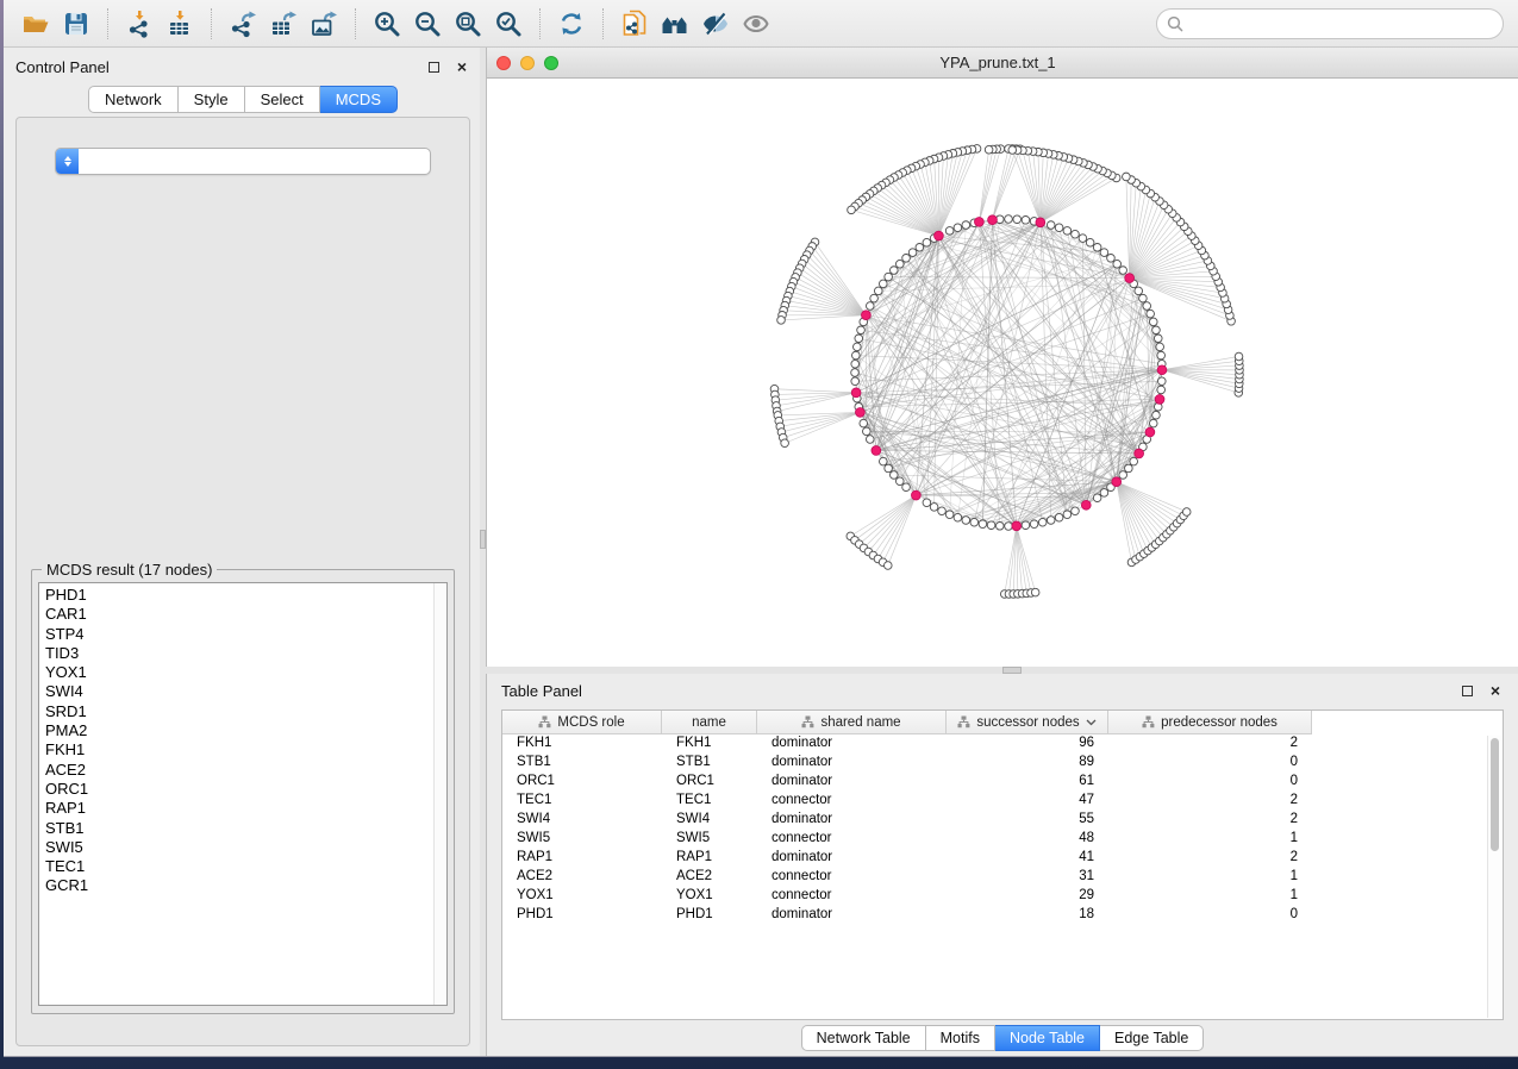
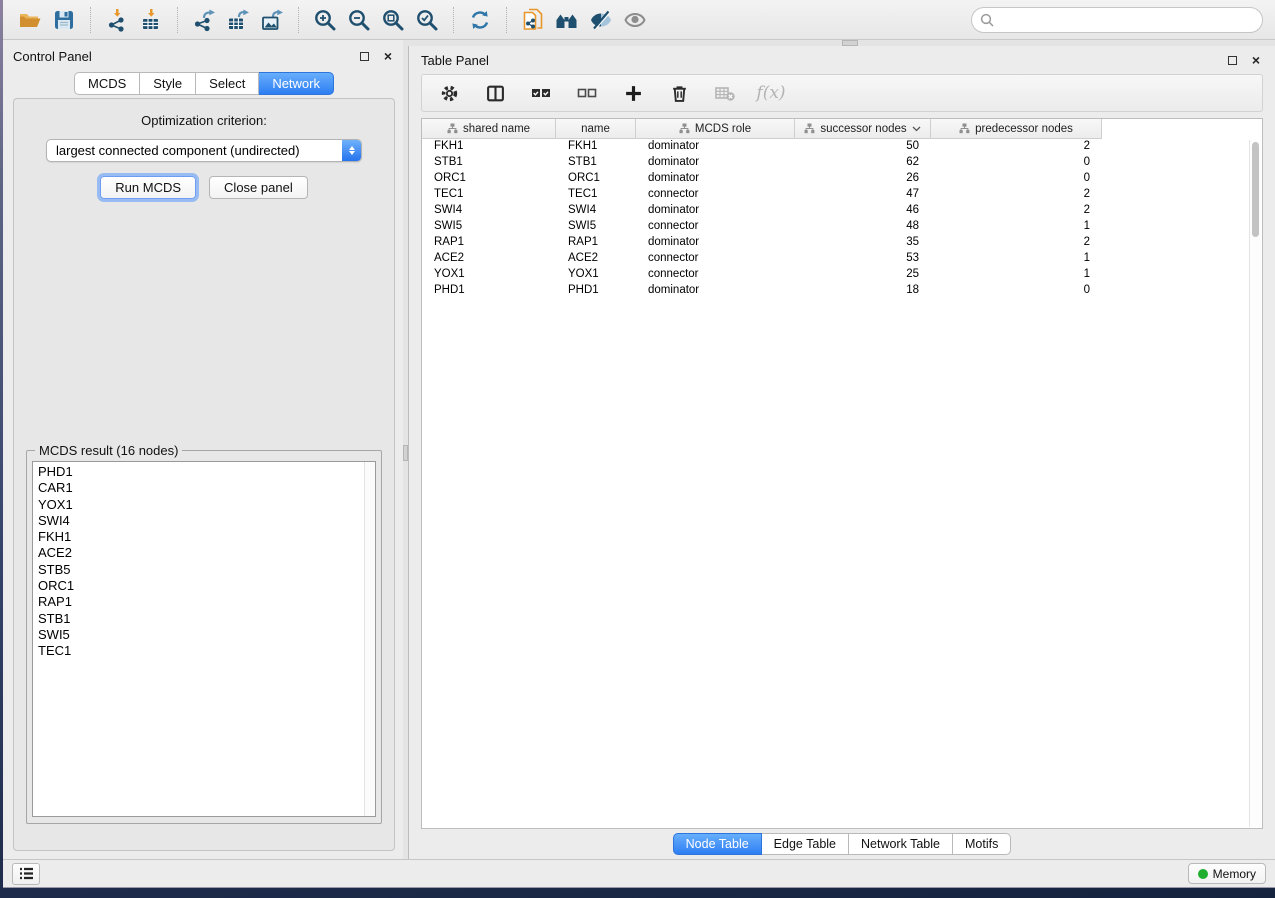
  Control Panel
  ×
- Network
+ MCDS
  Style
  Select
- MCDS
+ Network
+ Optimization criterion:
+ largest connected component (undirected)
+ Run MCDS
+ Close panel
- MCDS result (17 nodes)
+ MCDS result (16 nodes)
  PHD1
  CAR1
- STP4
- TID3
  YOX1
  SWI4
- SRD1
- PMA2
  FKH1
  ACE2
+ STB5
  ORC1
  RAP1
  STB1
  SWI5
  TEC1
- GCR1
- YPA_prune.txt_1
  Table Panel
  ×
+ f(x)
- MCDS role
+ shared name
  name
- shared name
+ MCDS role
  successor nodes
  predecessor nodes
  FKH1
  FKH1
  dominator
- 96
+ 50
  2
  STB1
  STB1
  dominator
- 89
+ 62
  0
  ORC1
  ORC1
  dominator
- 61
+ 26
  0
  TEC1
  TEC1
  connector
  47
  2
  SWI4
  SWI4
  dominator
- 55
+ 46
  2
  SWI5
  SWI5
  connector
  48
  1
  RAP1
  RAP1
  dominator
- 41
+ 35
  2
  ACE2
  ACE2
  connector
- 31
+ 53
  1
  YOX1
  YOX1
  connector
- 29
+ 25
  1
  PHD1
  PHD1
  dominator
  18
  0
- Network Table
+ Node Table
- Motifs
+ Edge Table
- Node Table
+ Network Table
- Edge Table
+ Motifs
+ Memory
